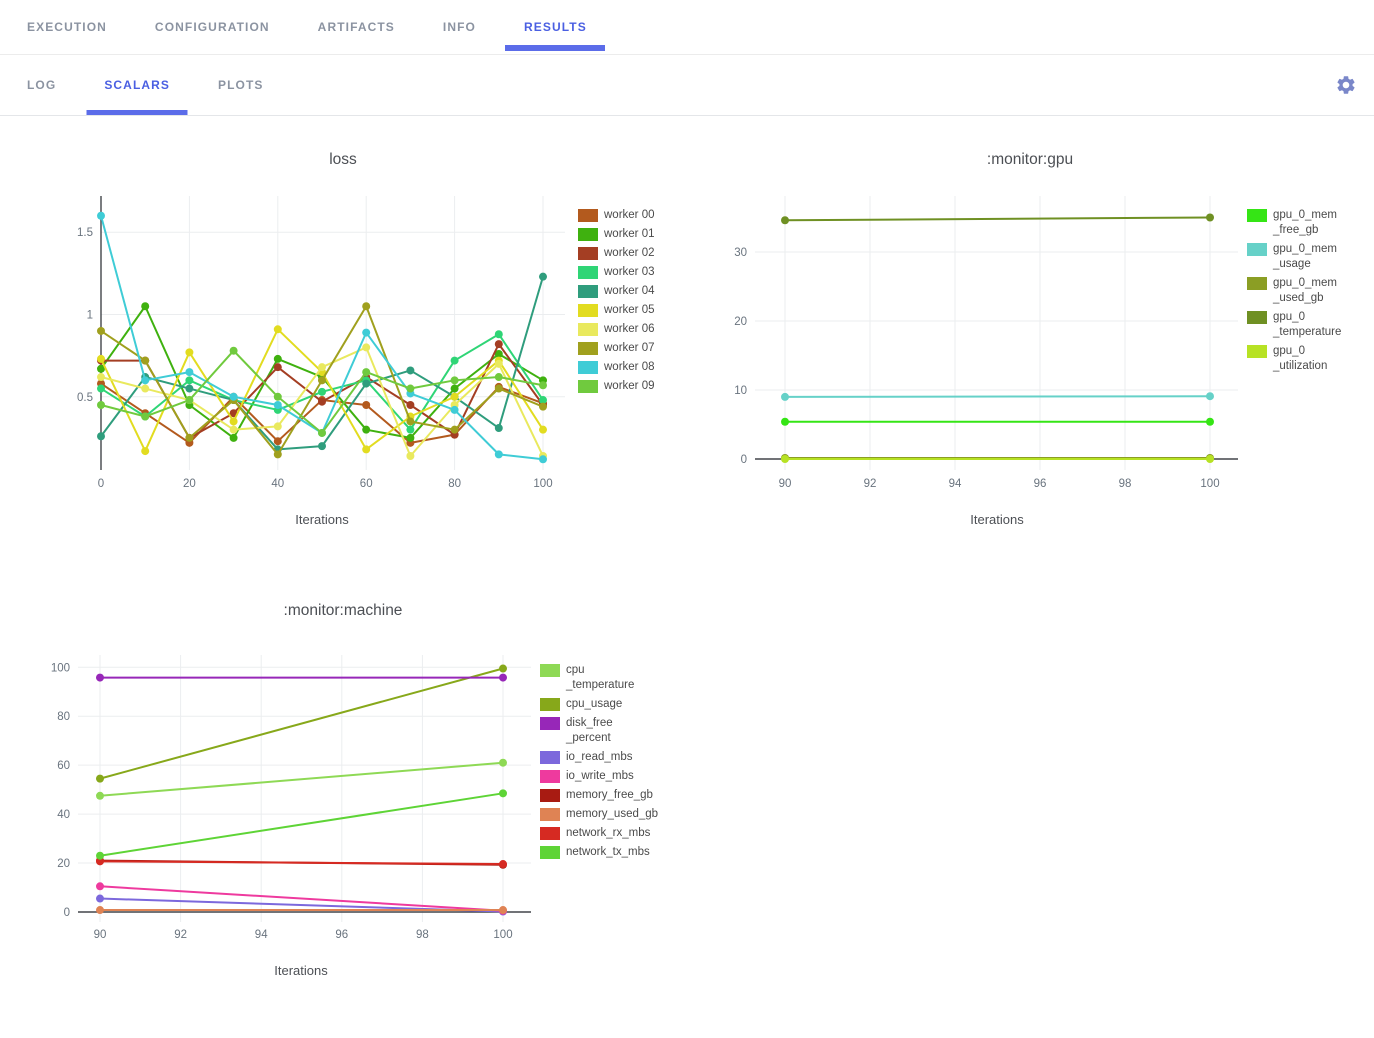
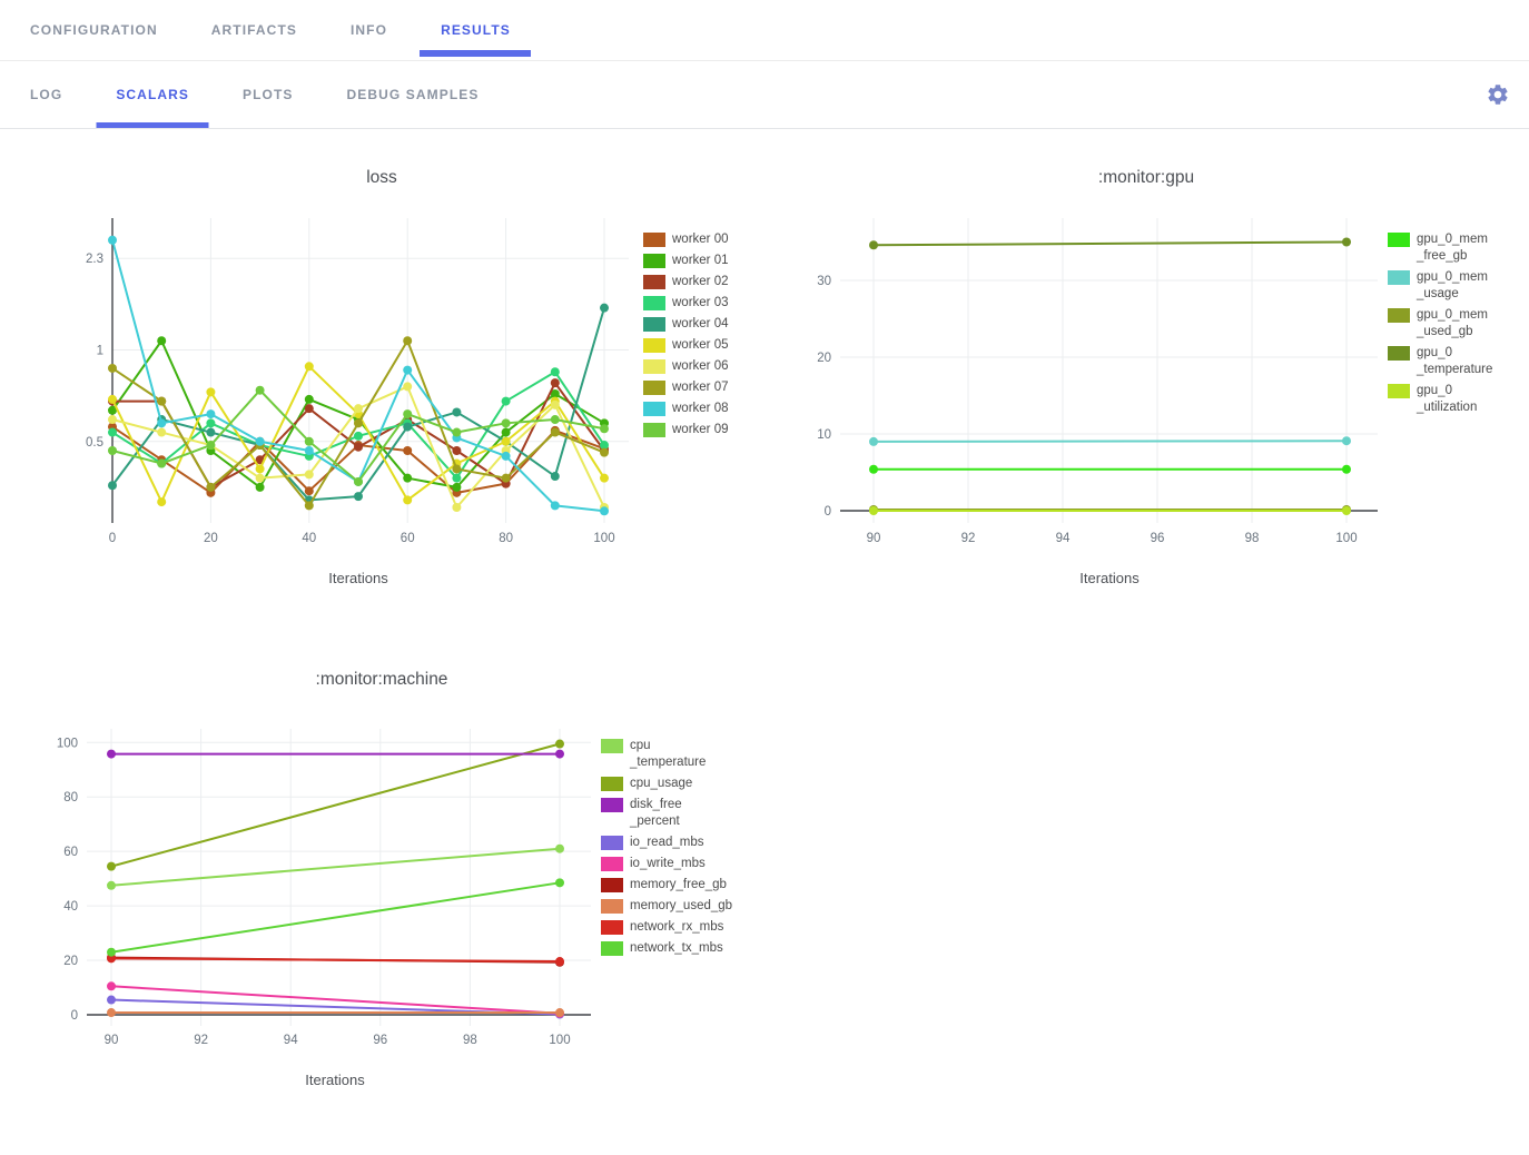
- EXECUTION
  CONFIGURATION
  ARTIFACTS
  INFO
  RESULTS
  LOG
  SCALARS
  PLOTS
+ DEBUG SAMPLES
  0
  20
  40
  60
  80
  100
  0.5
  1
- 1.5
+ 2.3
  loss
  Iterations
  worker 00
  worker 01
  worker 02
  worker 03
  worker 04
  worker 05
  worker 06
  worker 07
  worker 08
  worker 09
  90
  92
  94
  96
  98
  100
  0
  10
  20
  30
  :monitor:gpu
  Iterations
  gpu_0_mem
  _free_gb
  gpu_0_mem
  _usage
  gpu_0_mem
  _used_gb
  gpu_0
  _temperature
  gpu_0
  _utilization
  90
  92
  94
  96
  98
  100
  0
  20
  40
  60
  80
  100
  :monitor:machine
  Iterations
  cpu
  _temperature
  cpu_usage
  disk_free
  _percent
  io_read_mbs
  io_write_mbs
  memory_free_gb
  memory_used_gb
  network_rx_mbs
  network_tx_mbs
